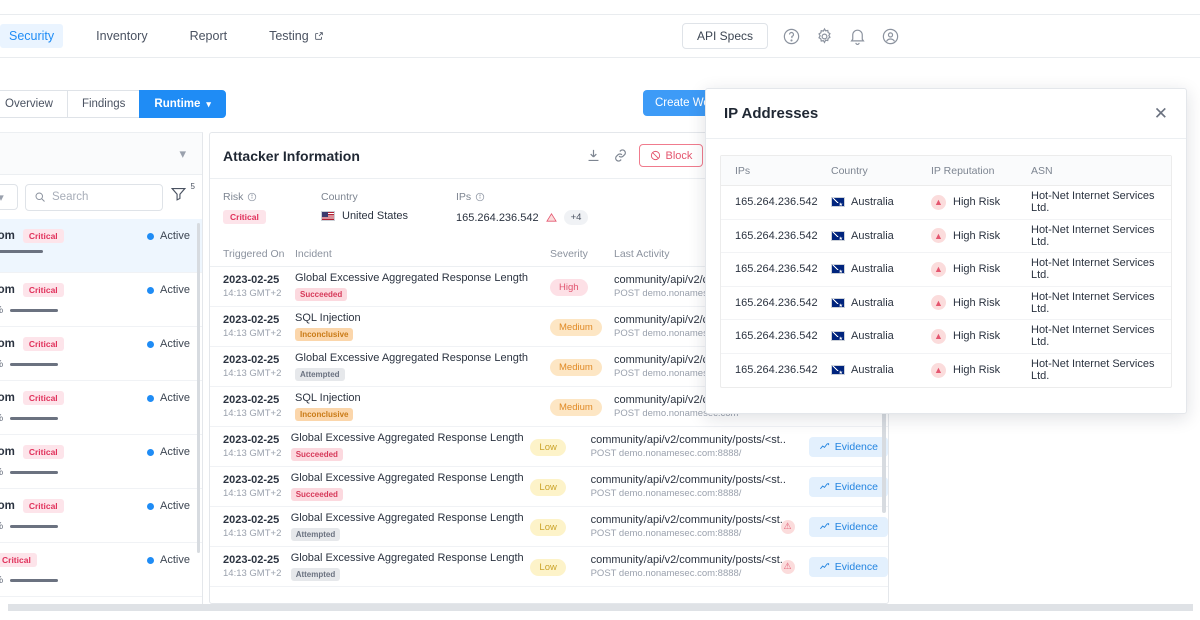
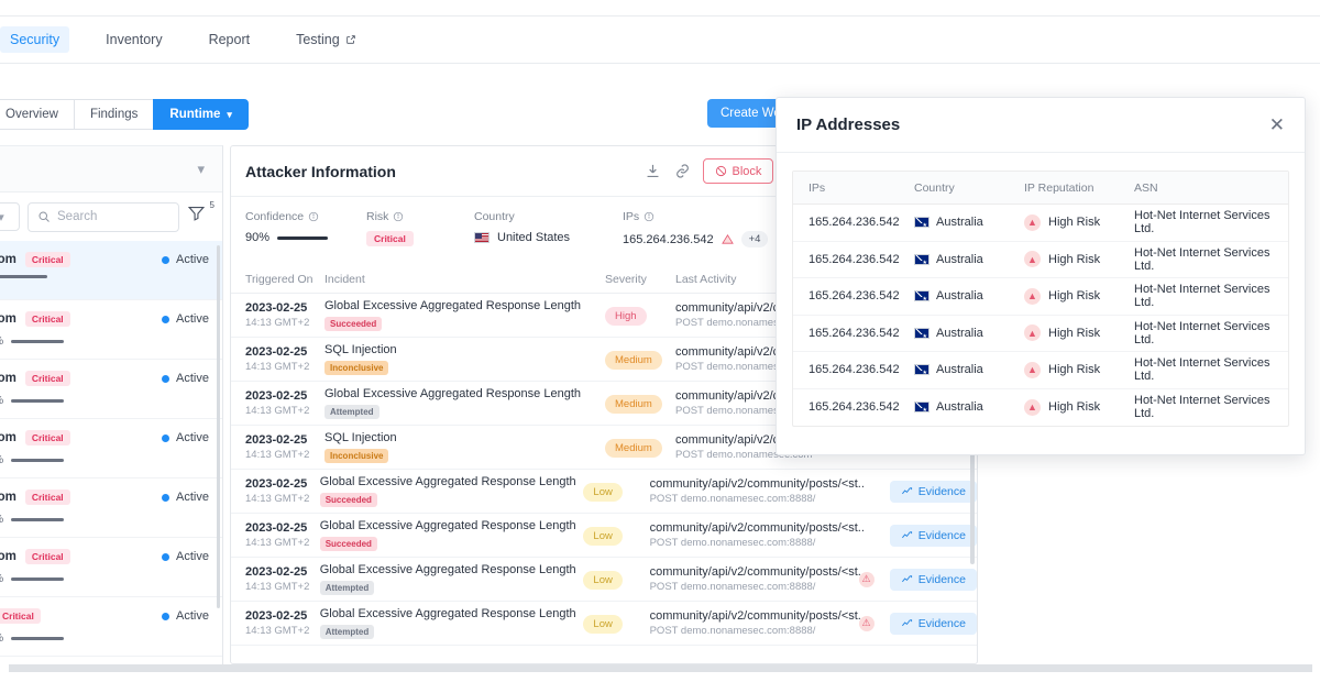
  Security
  Inventory
  Report
  Testing
- API Specs
  Overview
  Findings
  Runtime
  ▾
  Create W
  ▾
  ▾
  Search
  5
  Critical
  Active
  Critical
  Active
  Critical
  Active
  Critical
  Active
  Critical
  Active
  Critical
  Active
  Critical
  Active
  Attacker Information
  Block
+ Confidence
+ 90%
  Risk
  Critical
  Country
  United States
  IPs
  165.264.236.542
  +4
  Triggered On
  Incident
  Severity
  Last Activity
  2023-02-25
  14:13 GMT+2
  Global Excessive Aggregated Response Length
  Succeeded
  High
  community/api/v2/
  2023-02-25
  14:13 GMT+2
  SQL Injection
  Inconclusive
  Medium
  community/api/v2/
  2023-02-25
  14:13 GMT+2
  Global Excessive Aggregated Response Length
  Attempted
  Medium
  community/api/v2/
  2023-02-25
  14:13 GMT+2
  SQL Injection
  Inconclusive
  Medium
  community/api/v2/
  2023-02-25
  14:13 GMT+2
  Global Excessive Aggregated Response Length
  Succeeded
  Low
  community/api/v2/community/posts/<st..
  POST demo.nonamesec.com:8888/
  Evidence
  2023-02-25
  14:13 GMT+2
  Global Excessive Aggregated Response Length
  Succeeded
  Low
  community/api/v2/community/posts/<st..
  POST demo.nonamesec.com:8888/
  Evidence
  2023-02-25
  14:13 GMT+2
  Global Excessive Aggregated Response Length
  Attempted
  Low
  community/api/v2/community/posts/<st
  POST demo.nonamesec.com:8888/
  ⚠
  Evidence
  2023-02-25
  14:13 GMT+2
  Global Excessive Aggregated Response Length
  Attempted
  Low
  community/api/v2/community/posts/<st
  POST demo.nonamesec.com:8888/
  ⚠
  Evidence
  IP Addresses
  ✕
  IPs
  Country
  IP Reputation
  ASN
  165.264.236.542
  Australia
  ▲
  High Risk
  Hot-Net Internet Services Ltd.
  165.264.236.542
  Australia
  ▲
  High Risk
  Hot-Net Internet Services Ltd.
  165.264.236.542
  Australia
  ▲
  High Risk
  Hot-Net Internet Services Ltd.
  165.264.236.542
  Australia
  ▲
  High Risk
  Hot-Net Internet Services Ltd.
  165.264.236.542
  Australia
  ▲
  High Risk
  Hot-Net Internet Services Ltd.
  165.264.236.542
  Australia
  ▲
  High Risk
  Hot-Net Internet Services Ltd.
